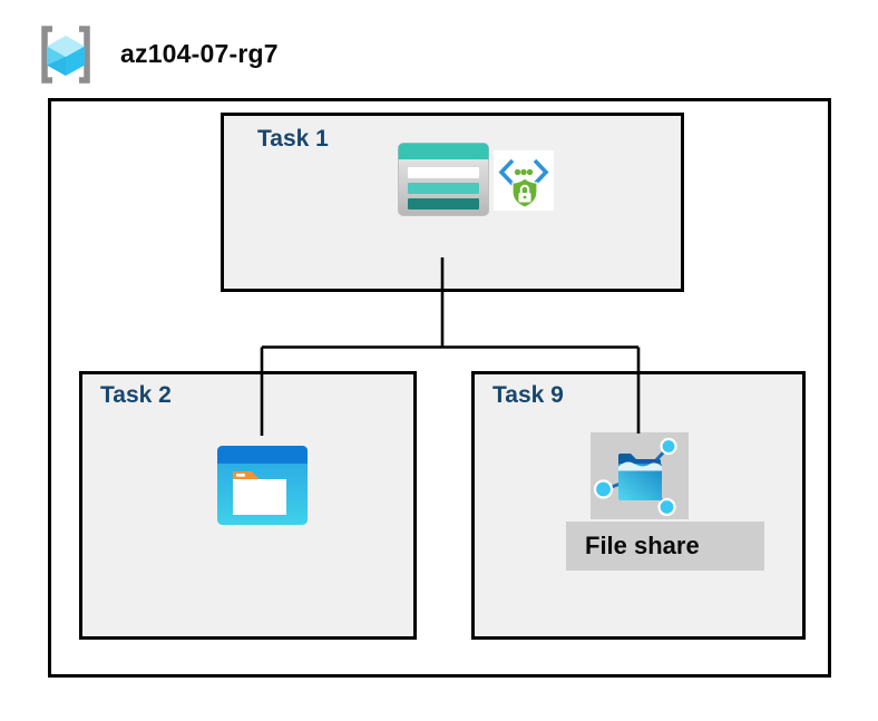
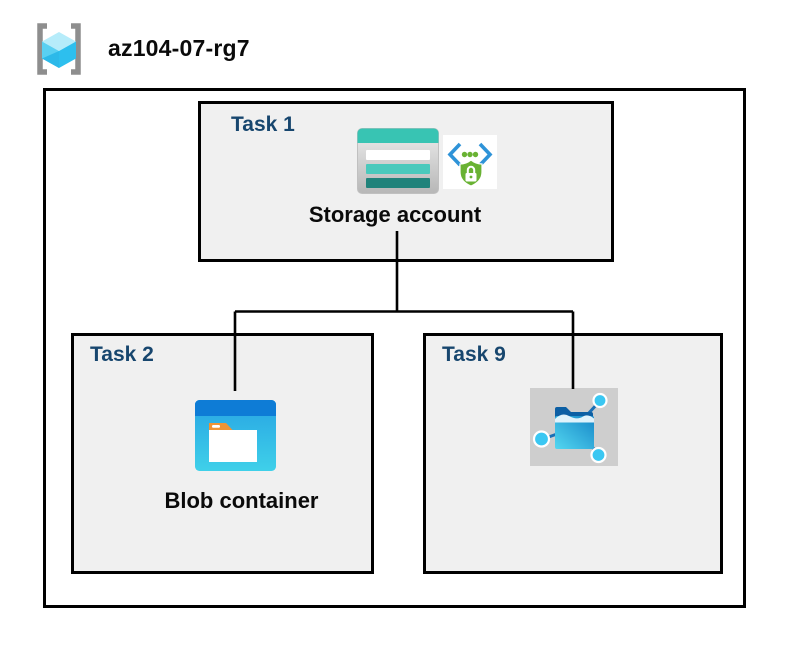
  az104-07-rg7
  Task 1
+ Storage account
  Task 2
+ Blob container
  Task 9
- File share
